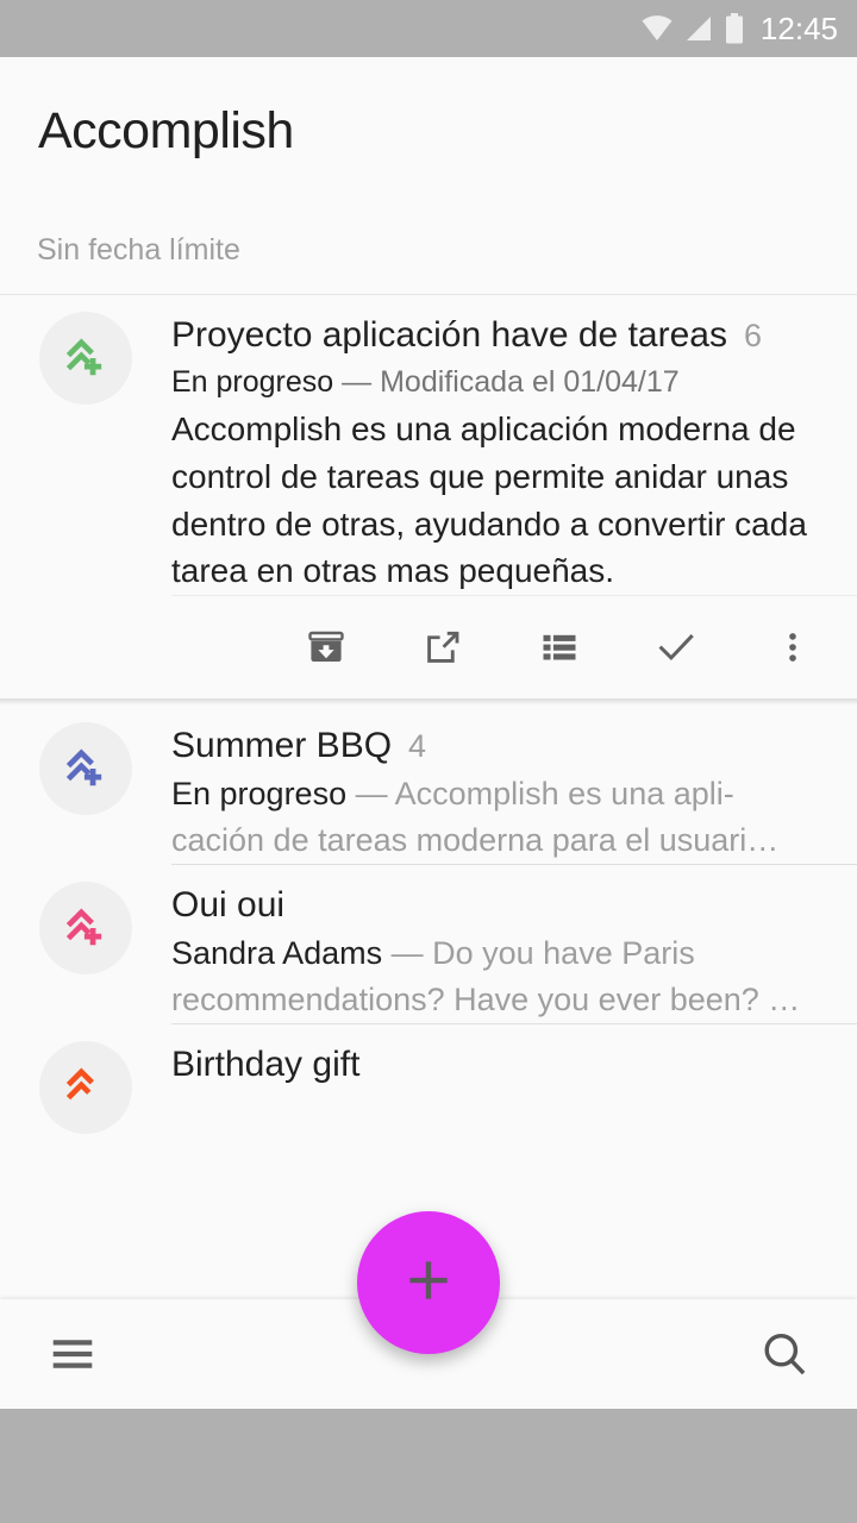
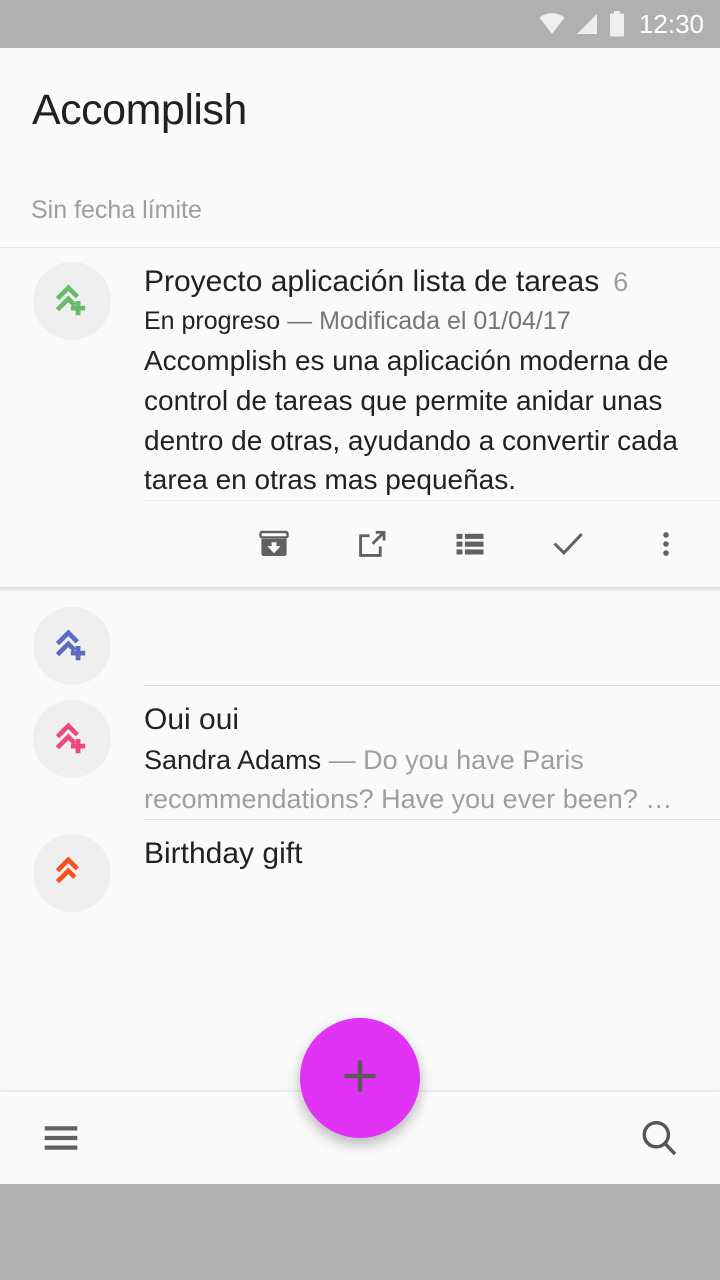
- 12:45
+ 12:30
  Accomplish
  Sin fecha límite
- Proyecto aplicación have de tareas
+ Proyecto aplicación lista de tareas
  6
  En progreso — Modificada el 01/04/17
  Accomplish es una aplicación moderna de control de tareas que permite anidar unas dentro de otras, ayudando a convertir cada tarea en otras mas pequeñas.
- Summer BBQ
- 4
- En progreso — Accomplish es una apli-cación de tareas moderna para el usuari…
  Oui oui
  Sandra Adams — Do you have Paris recommendations? Have you ever been? …
  Birthday gift
